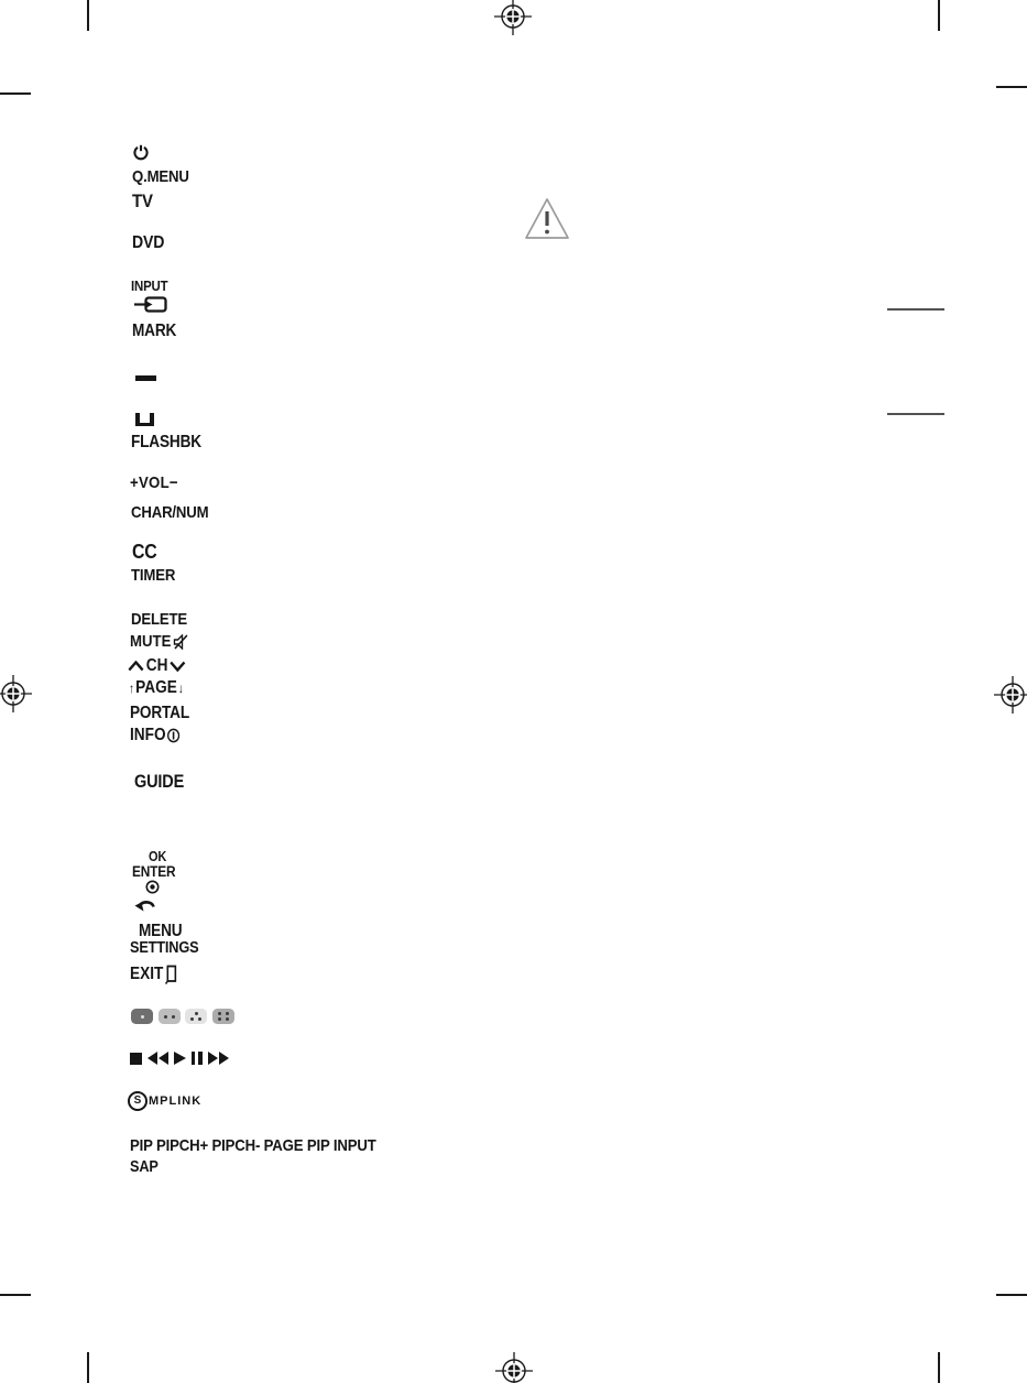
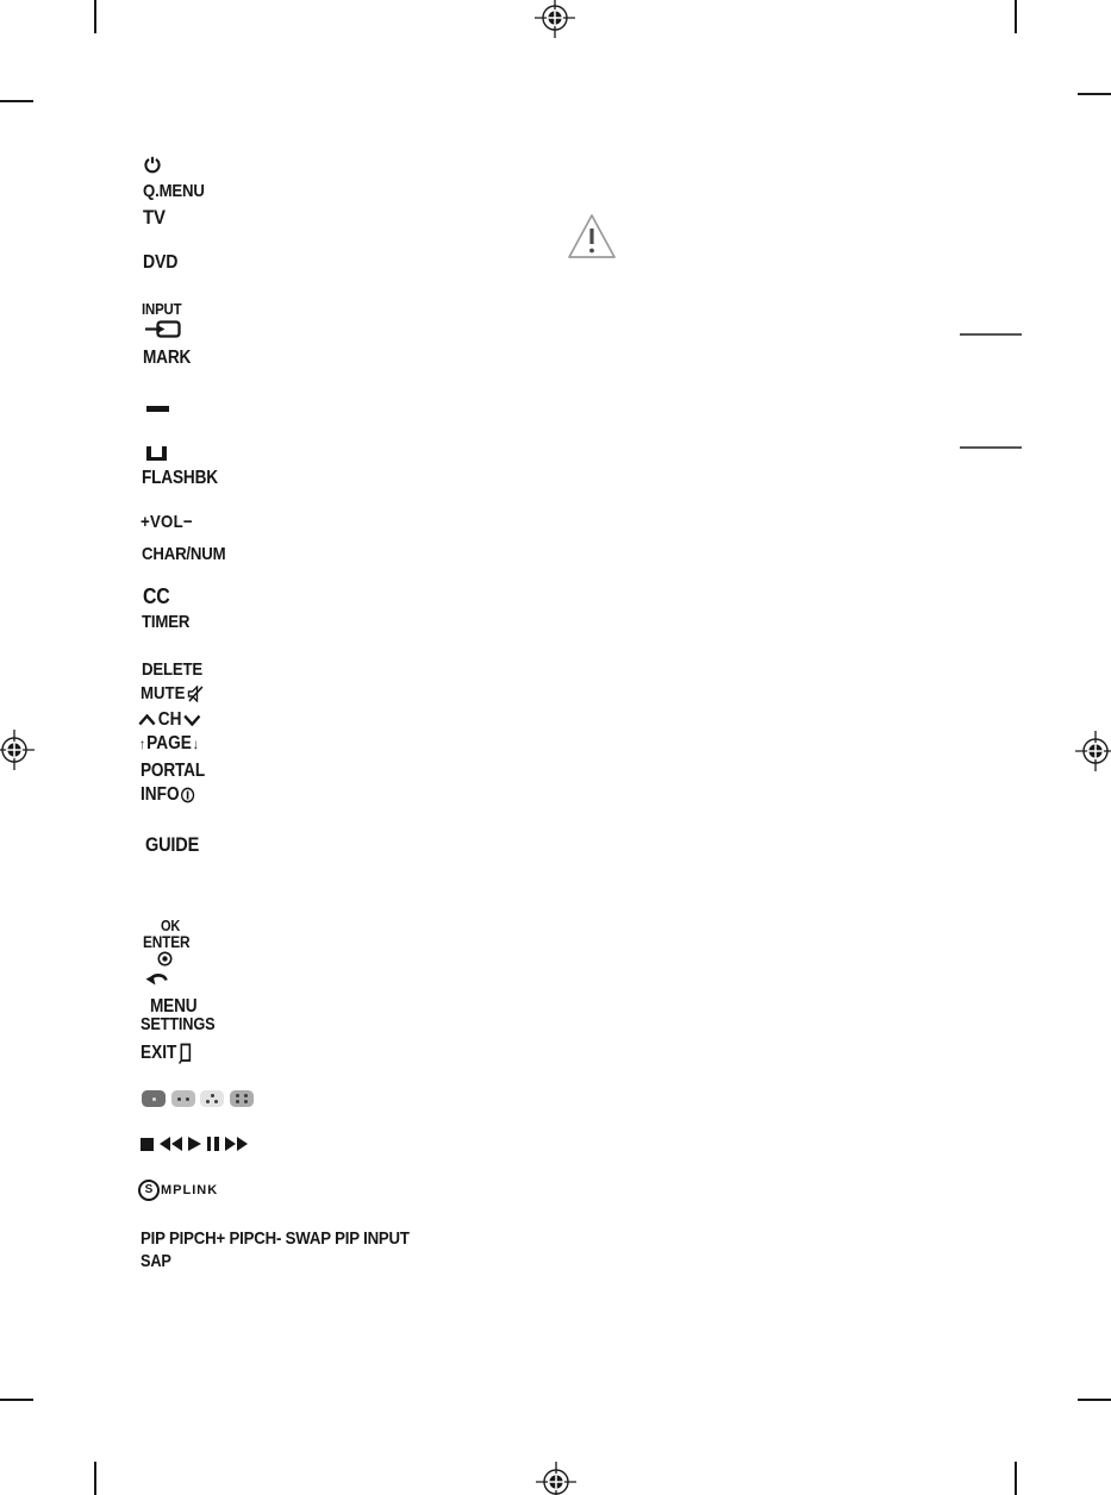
  Q.MENU
  TV
  DVD
  INPUT
  MARK
  FLASHBK
  +VOL−
  CHAR/NUM
  CC
  TIMER
  DELETE
  MUTE
  CH
  ↑
  PAGE
  ↓
  PORTAL
  INFO
  GUIDE
  OK
  ENTER
  MENU
  SETTINGS
  EXIT
  S
  MPLINK
- PIP PIPCH+ PIPCH- PAGE PIP INPUT
+ PIP PIPCH+ PIPCH- SWAP PIP INPUT
  SAP
